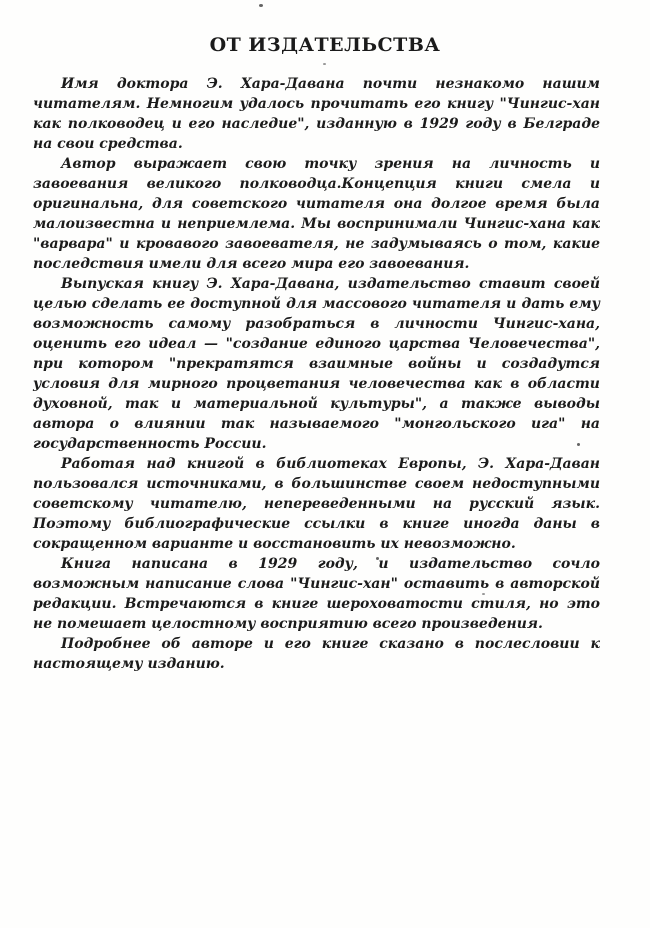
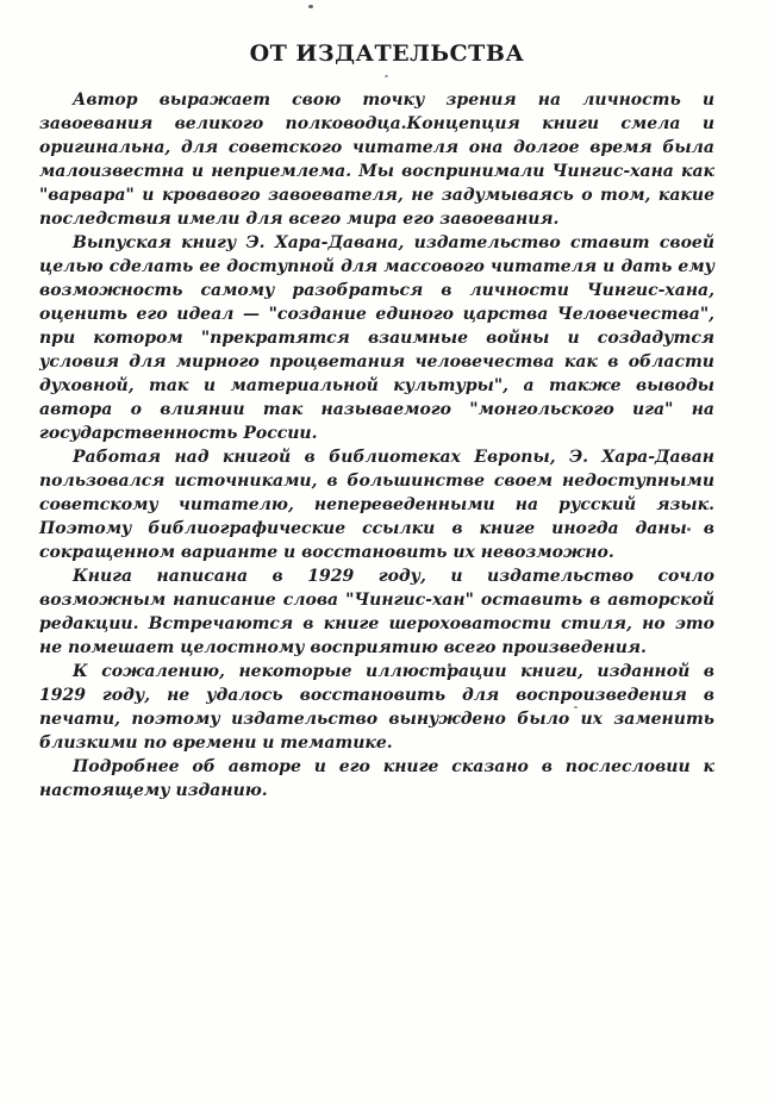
  ОТ ИЗДАТЕЛЬСТВА
- Имя доктора Э. Хара-Давана почти незнакомо нашим читателям. Немногим удалось прочитать его книгу "Чингис-хан как полководец и его наследие", изданную в 1929 году в Белграде на свои средства.
  Автор выражает свою точку зрения на личность и завоевания великого полководца.Концепция книги смела и оригинальна, для советского читателя она долгое время была малоизвестна и неприемлема. Мы воспринимали Чингис-хана как "варвара" и кровавого завоевателя, не задумываясь о том, какие последствия имели для всего мира его завоевания.
  Выпуская книгу Э. Хара-Давана, издательство ставит своей целью сделать ее доступной для массового читателя и дать ему возможность самому разобраться в личности Чингис-хана, оценить его идеал — "создание единого царства Человечества", при котором "прекратятся взаимные войны и создадутся условия для мирного процветания человечества как в области духовной, так и материальной культуры", а также выводы автора о влиянии так называемого "монгольского ига" на государственность России.
  Работая над книгой в библиотеках Европы, Э. Хара-Даван пользовался источниками, в большинстве своем недоступными советскому читателю, непереведенными на русский язык. Поэтому библиографические ссылки в книге иногда даны в сокращенном варианте и восстановить их невозможно.
  Книга написана в 1929 году, и издательство сочло возможным написание слова "Чингис-хан" оставить в авторской редакции. Встречаются в книге шероховатости стиля, но это не помешает целостному восприятию всего произведения.
+ К сожалению, некоторые иллюстрации книги, изданной в 1929 году, не удалось восстановить для воспроизведения в печати, поэтому издательство вынуждено было их заменить близкими по времени и тематике.
  Подробнее об авторе и его книге сказано в послесловии к настоящему изданию.
